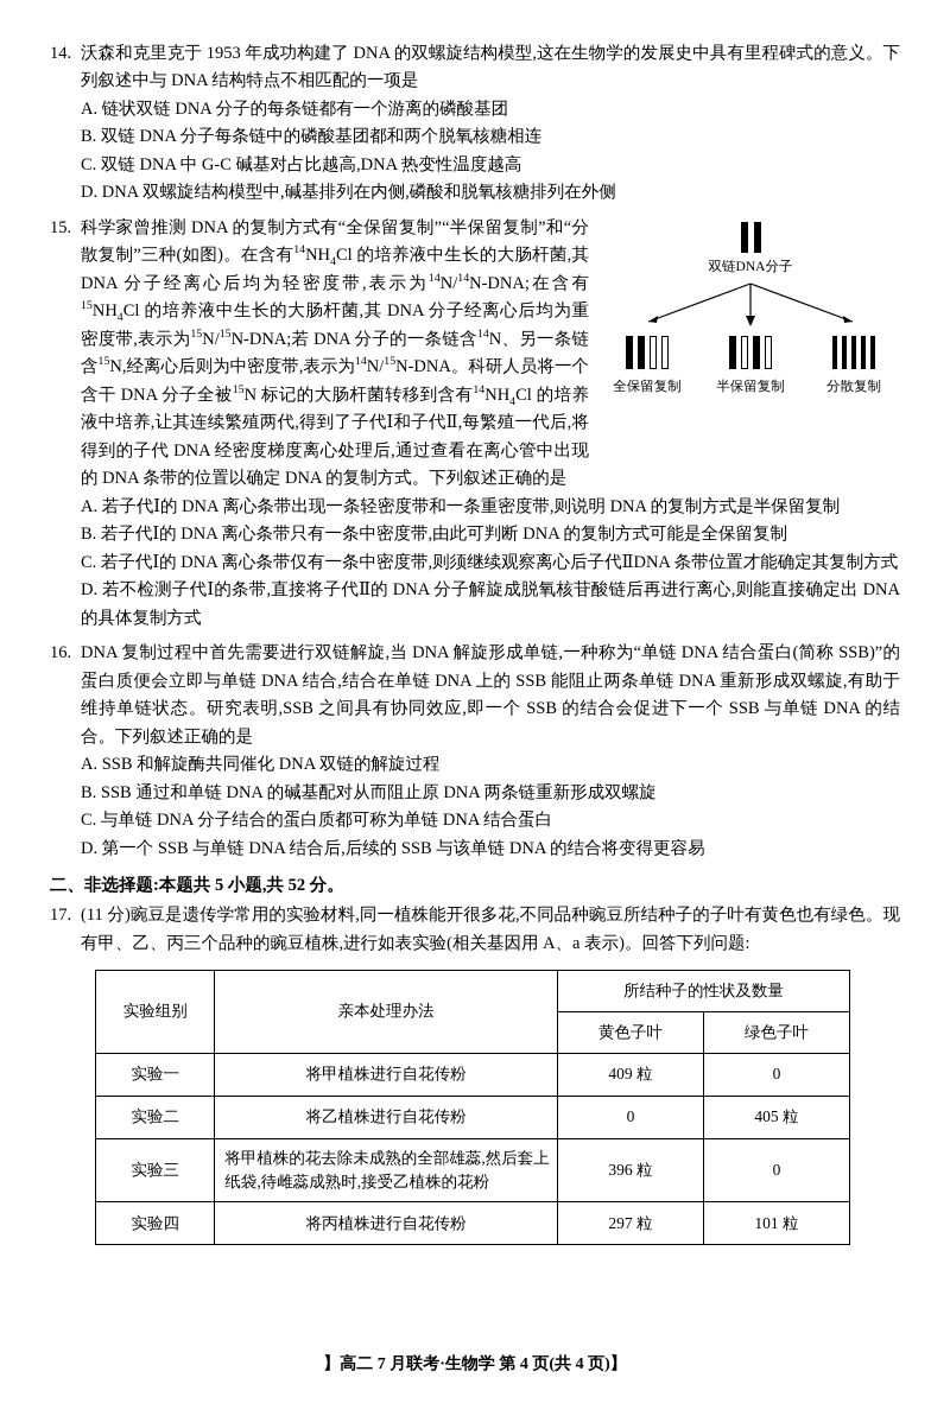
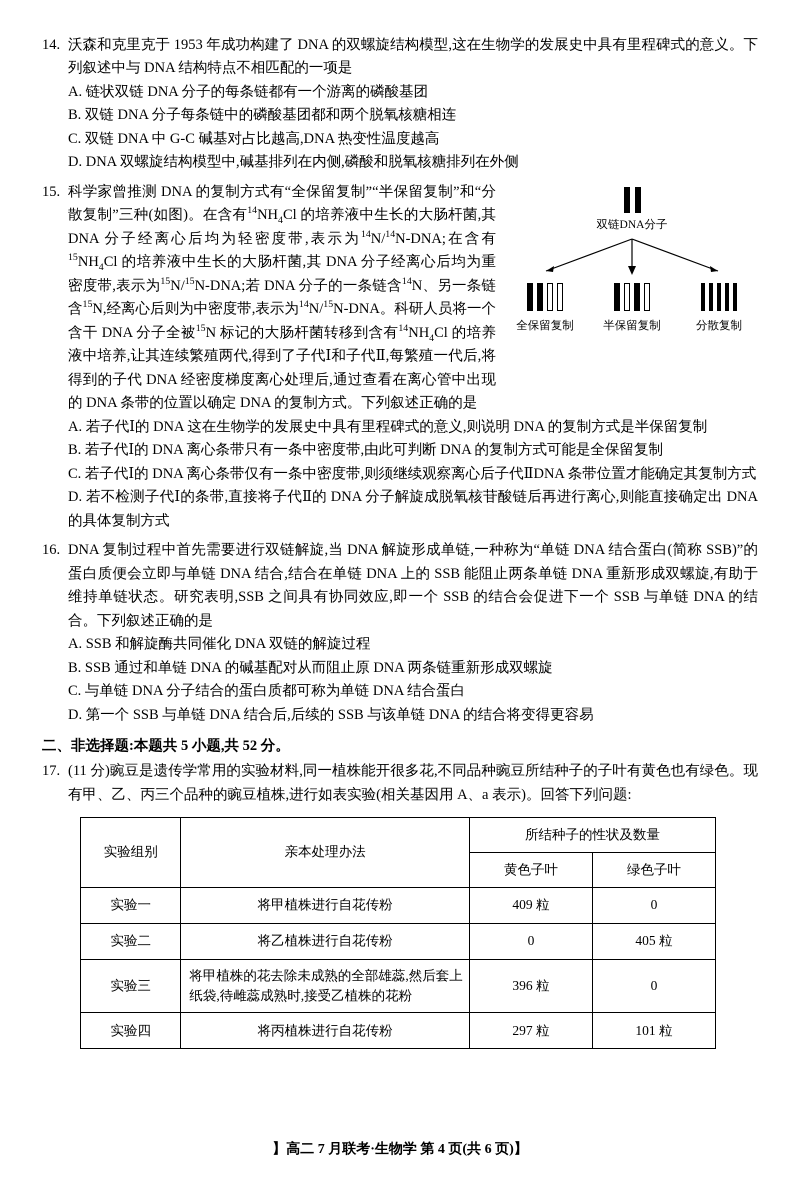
  14.
  沃森和克里克于 1953 年成功构建了 DNA 的双螺旋结构模型,这在生物学的发展史中具有里程碑式的意义。下列叙述中与 DNA 结构特点不相匹配的一项是
  A. 链状双链 DNA 分子的每条链都有一个游离的磷酸基团
  B. 双链 DNA 分子每条链中的磷酸基团都和两个脱氧核糖相连
  C. 双链 DNA 中 G-C 碱基对占比越高,DNA 热变性温度越高
  D. DNA 双螺旋结构模型中,碱基排列在内侧,磷酸和脱氧核糖排列在外侧
  双链DNA分子
  全保留复制
  半保留复制
  分散复制
  15.
  科学家曾推测 DNA 的复制方式有“全保留复制”“半保留复制”和“分散复制”三种(如图)。在含有14NH4Cl 的培养液中生长的大肠杆菌,其 DNA 分子经离心后均为轻密度带,表示为14N/14N-DNA;在含有15NH4Cl 的培养液中生长的大肠杆菌,其 DNA 分子经离心后均为重密度带,表示为15N/15N-DNA;若 DNA 分子的一条链含14N、另一条链含15N,经离心后则为中密度带,表示为14N/15N-DNA。科研人员将一个含干 DNA 分子全被15N 标记的大肠杆菌转移到含有14NH4Cl 的培养液中培养,让其连续繁殖两代,得到了子代Ⅰ和子代Ⅱ,每繁殖一代后,将得到的子代 DNA 经密度梯度离心处理后,通过查看在离心管中出现的 DNA 条带的位置以确定 DNA 的复制方式。下列叙述正确的是
- A. 若子代Ⅰ的 DNA 离心条带出现一条轻密度带和一条重密度带,则说明 DNA 的复制方式是半保留复制
+ A. 若子代Ⅰ的 DNA 这在生物学的发展史中具有里程碑式的意义,则说明 DNA 的复制方式是半保留复制
  B. 若子代Ⅰ的 DNA 离心条带只有一条中密度带,由此可判断 DNA 的复制方式可能是全保留复制
  C. 若子代Ⅰ的 DNA 离心条带仅有一条中密度带,则须继续观察离心后子代ⅡDNA 条带位置才能确定其复制方式
  D. 若不检测子代Ⅰ的条带,直接将子代Ⅱ的 DNA 分子解旋成脱氧核苷酸链后再进行离心,则能直接确定出 DNA 的具体复制方式
  16.
  DNA 复制过程中首先需要进行双链解旋,当 DNA 解旋形成单链,一种称为“单链 DNA 结合蛋白(简称 SSB)”的蛋白质便会立即与单链 DNA 结合,结合在单链 DNA 上的 SSB 能阻止两条单链 DNA 重新形成双螺旋,有助于维持单链状态。研究表明,SSB 之间具有协同效应,即一个 SSB 的结合会促进下一个 SSB 与单链 DNA 的结合。下列叙述正确的是
  A. SSB 和解旋酶共同催化 DNA 双链的解旋过程
  B. SSB 通过和单链 DNA 的碱基配对从而阻止原 DNA 两条链重新形成双螺旋
  C. 与单链 DNA 分子结合的蛋白质都可称为单链 DNA 结合蛋白
  D. 第一个 SSB 与单链 DNA 结合后,后续的 SSB 与该单链 DNA 的结合将变得更容易
  二、非选择题:本题共 5 小题,共 52 分。
  17.
  (11 分)豌豆是遗传学常用的实验材料,同一植株能开很多花,不同品种豌豆所结种子的子叶有黄色也有绿色。现有甲、乙、丙三个品种的豌豆植株,进行如表实验(相关基因用 A、a 表示)。回答下列问题:
  实验组别	亲本处理办法	所结种子的性状及数量
  黄色子叶	绿色子叶
  实验一	将甲植株进行自花传粉	409 粒	0
  实验二	将乙植株进行自花传粉	0	405 粒
  实验三	将甲植株的花去除未成熟的全部雄蕊,然后套上纸袋,待雌蕊成熟时,接受乙植株的花粉	396 粒	0
  实验四	将丙植株进行自花传粉	297 粒	101 粒
- 】高二 7 月联考·生物学 第 4 页(共 4 页)】
+ 】高二 7 月联考·生物学 第 4 页(共 6 页)】
